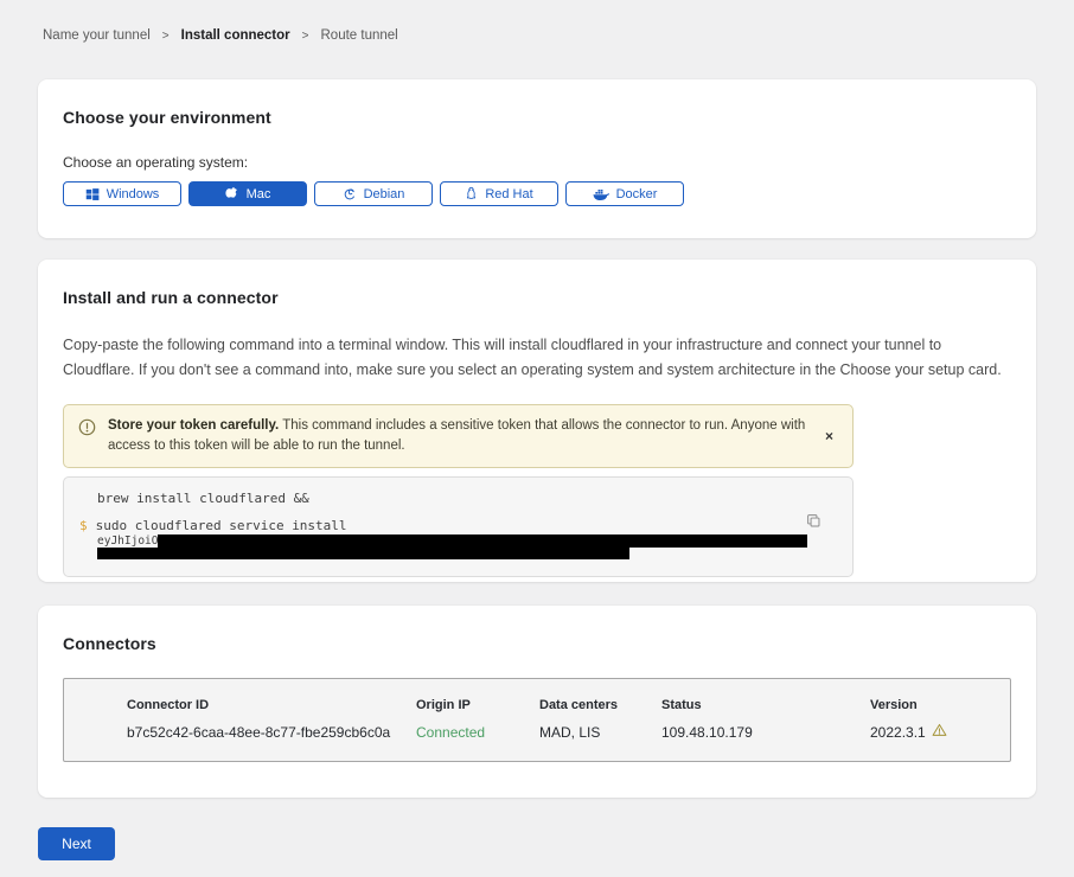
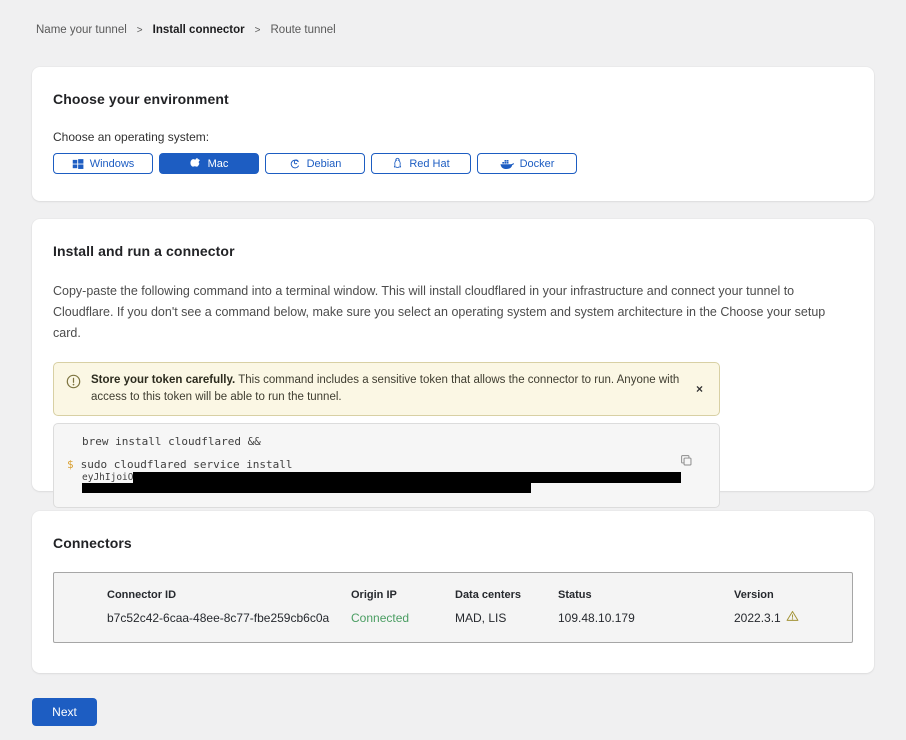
  Name your tunnel
  >
  Install connector
  >
  Route tunnel
  Choose your environment
  Choose an operating system:
  Windows
  Mac
  Debian
  Red Hat
  Docker
  Install and run a connector
- Copy-paste the following command into a terminal window. This will install cloudflared in your infrastructure and connect your tunnel to Cloudflare. If you don't see a command into, make sure you select an operating system and system architecture in the Choose your setup card.
+ Copy-paste the following command into a terminal window. This will install cloudflared in your infrastructure and connect your tunnel to Cloudflare. If you don't see a command below, make sure you select an operating system and system architecture in the Choose your setup card.
  Store your token carefully. This command includes a sensitive token that allows the connector to run. Anyone with access to this token will be able to run the tunnel.
  ×
  brew install cloudflared &&
  $ sudo cloudflared service install
  eyJhIjoiO
  Connectors
  Connector ID
  Origin IP
  Data centers
  Status
  Version
  b7c52c42-6caa-48ee-8c77-fbe259cb6c0a
  Connected
  MAD, LIS
  109.48.10.179
  2022.3.1
  Next
